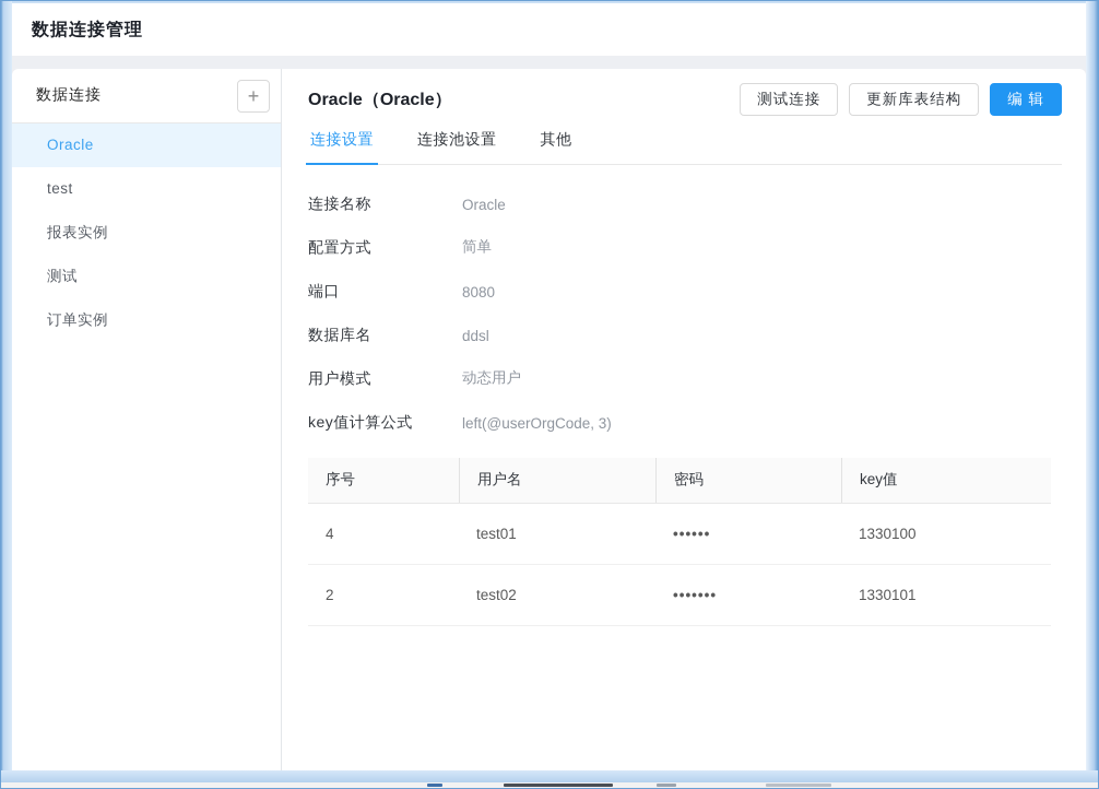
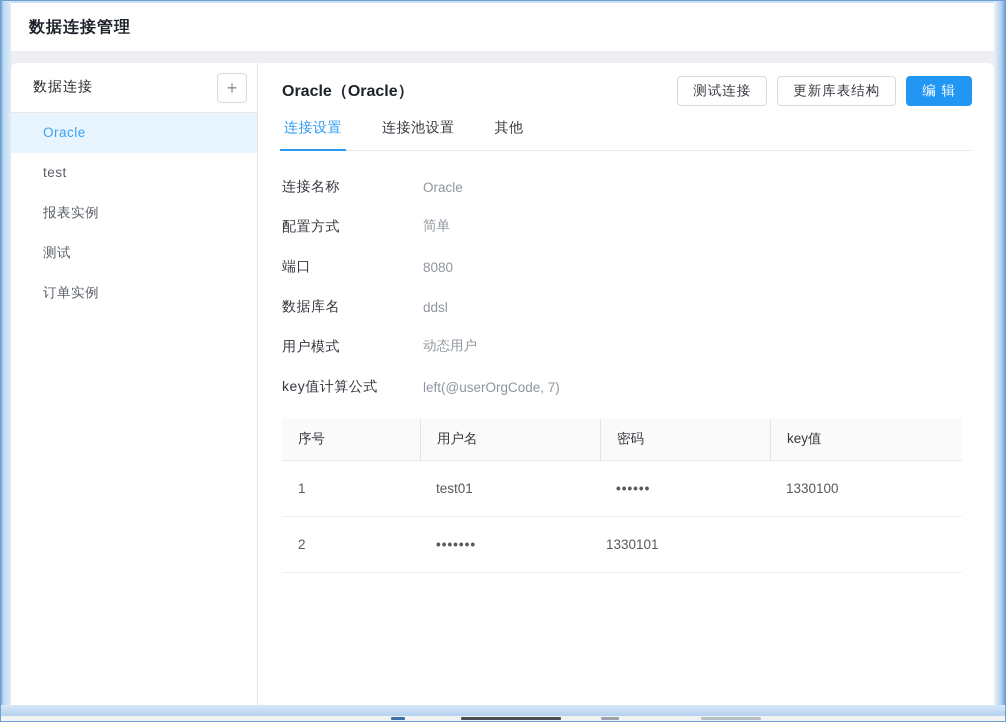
  数据连接管理
  数据连接
  +
  Oracle
  test
  报表实例
  测试
  订单实例
  Oracle（Oracle）
  测试连接
  更新库表结构
  编 辑
  连接设置
  连接池设置
  其他
  连接名称
  Oracle
  配置方式
  简单
  端口
  8080
  数据库名
  ddsl
  用户模式
  动态用户
  key值计算公式
- left(@userOrgCode, 3)
+ left(@userOrgCode, 7)
  序号
  用户名
  密码
  key值
- 4
+ 1
  test01
  ••••••
  1330100
  2
- test02
  •••••••
  1330101
